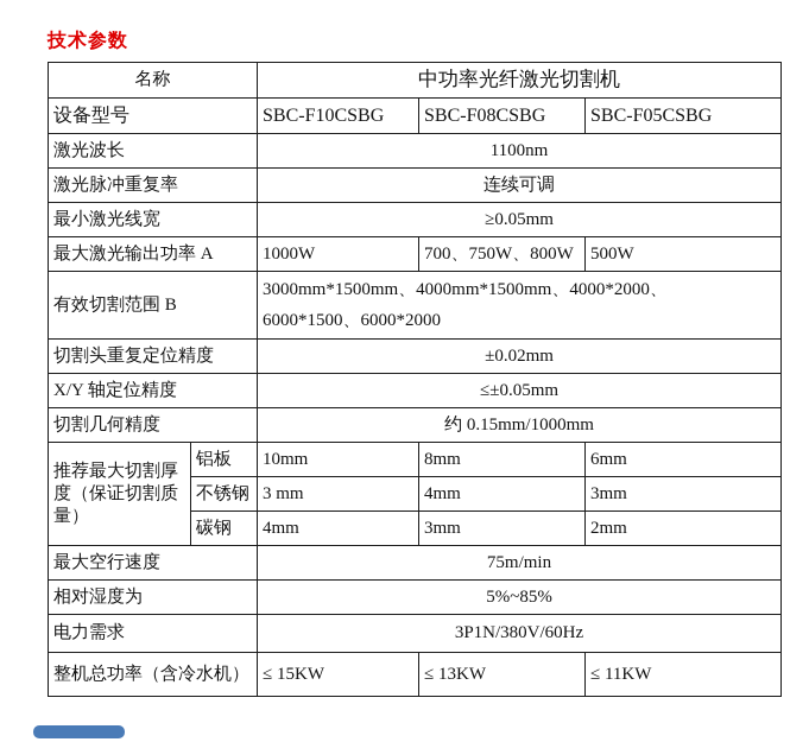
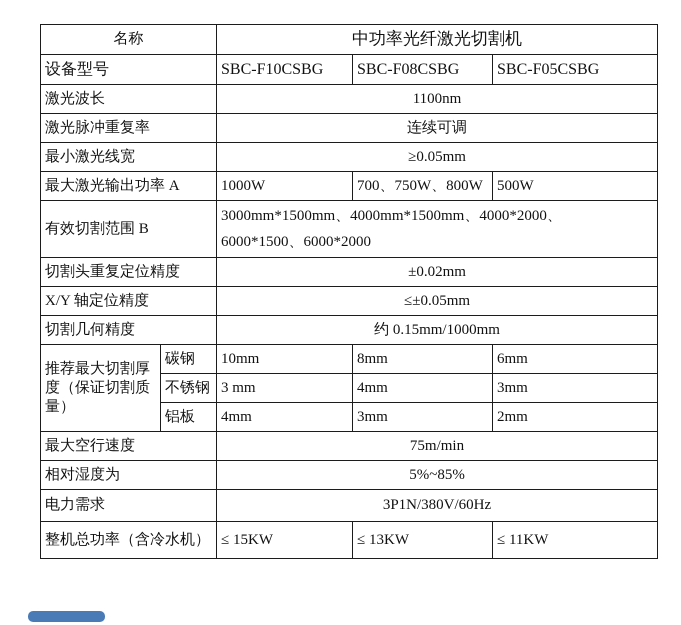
- 技术参数
  名称	中功率光纤激光切割机
  设备型号	SBC-F10CSBG	SBC-F08CSBG	SBC-F05CSBG
  激光波长	1100nm
  激光脉冲重复率	连续可调
  最小激光线宽	≥0.05mm
  最大激光输出功率 A	1000W	700、750W、800W	500W
  有效切割范围 B	3000mm*1500mm、4000mm*1500mm、4000*2000、 6000*1500、6000*2000
  切割头重复定位精度	±0.02mm
  X/Y 轴定位精度	≤±0.05mm
  切割几何精度	约 0.15mm/1000mm
- 推荐最大切割厚度（保证切割质量）	铝板	10mm	8mm	6mm
+ 推荐最大切割厚度（保证切割质量）	碳钢	10mm	8mm	6mm
  不锈钢	3 mm	4mm	3mm
- 碳钢	4mm	3mm	2mm
+ 铝板	4mm	3mm	2mm
  最大空行速度	75m/min
  相对湿度为	5%~85%
  电力需求	3P1N/380V/60Hz
  整机总功率（含冷水机）	≤ 15KW	≤ 13KW	≤ 11KW
